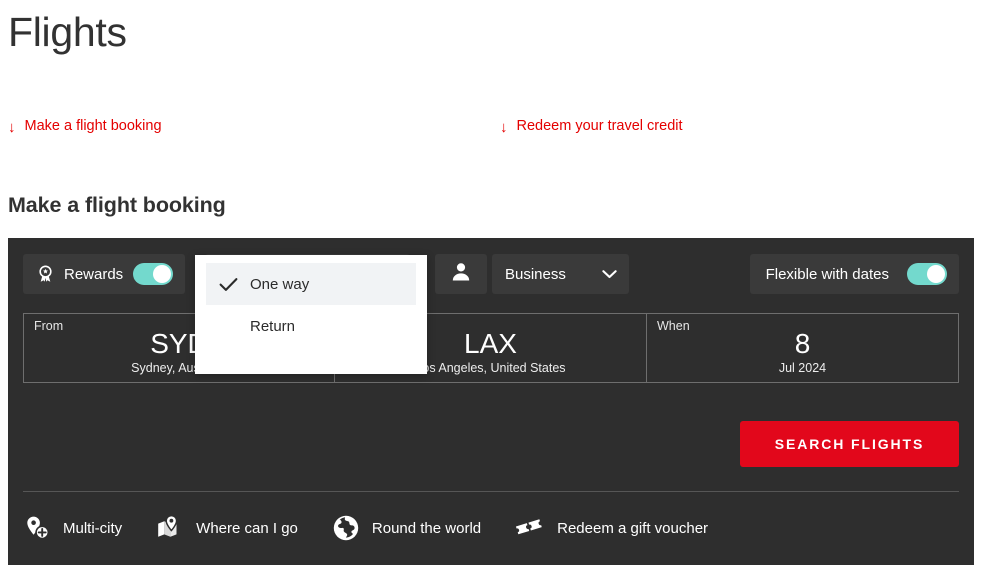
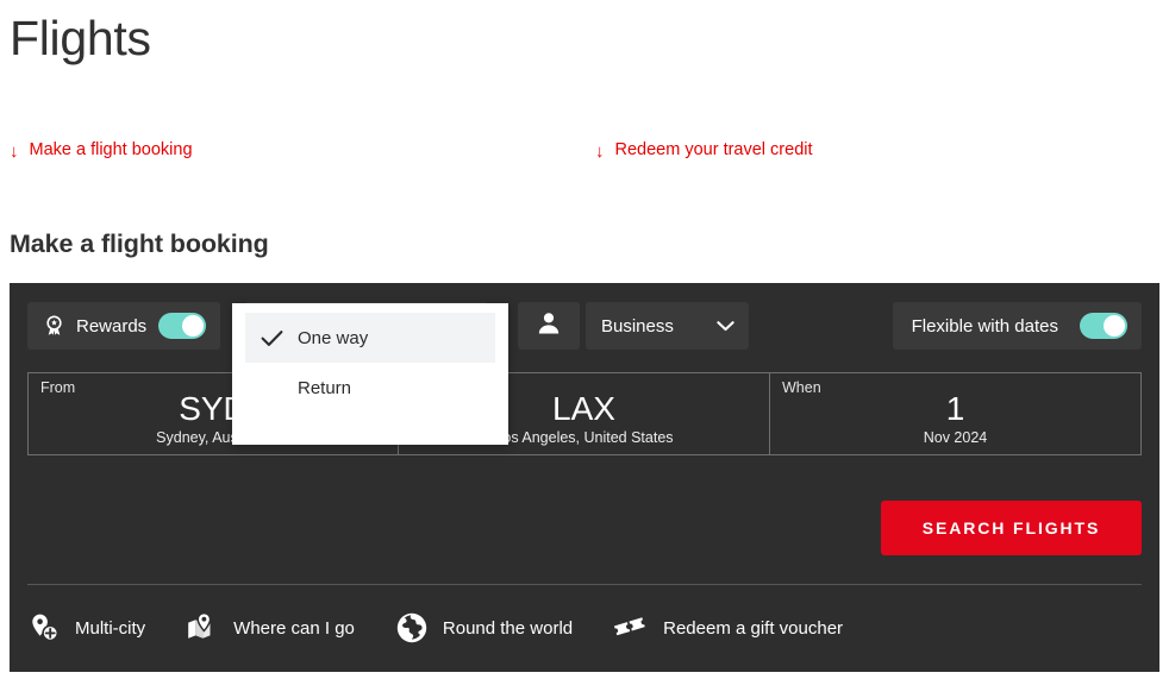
  Flights
  ↓
  Make a flight booking
  ↓
  Redeem your travel credit
  Make a flight booking
  Rewards
  Business
  Flexible with dates
  From
  LAX
  s Angeles, United States
  When
- 8
+ 1
- Jul 2024
+ Nov 2024
  SEARCH FLIGHTS
  Multi-city
  Where can I go
  Round the world
  Redeem a gift voucher
  One way
  Return
